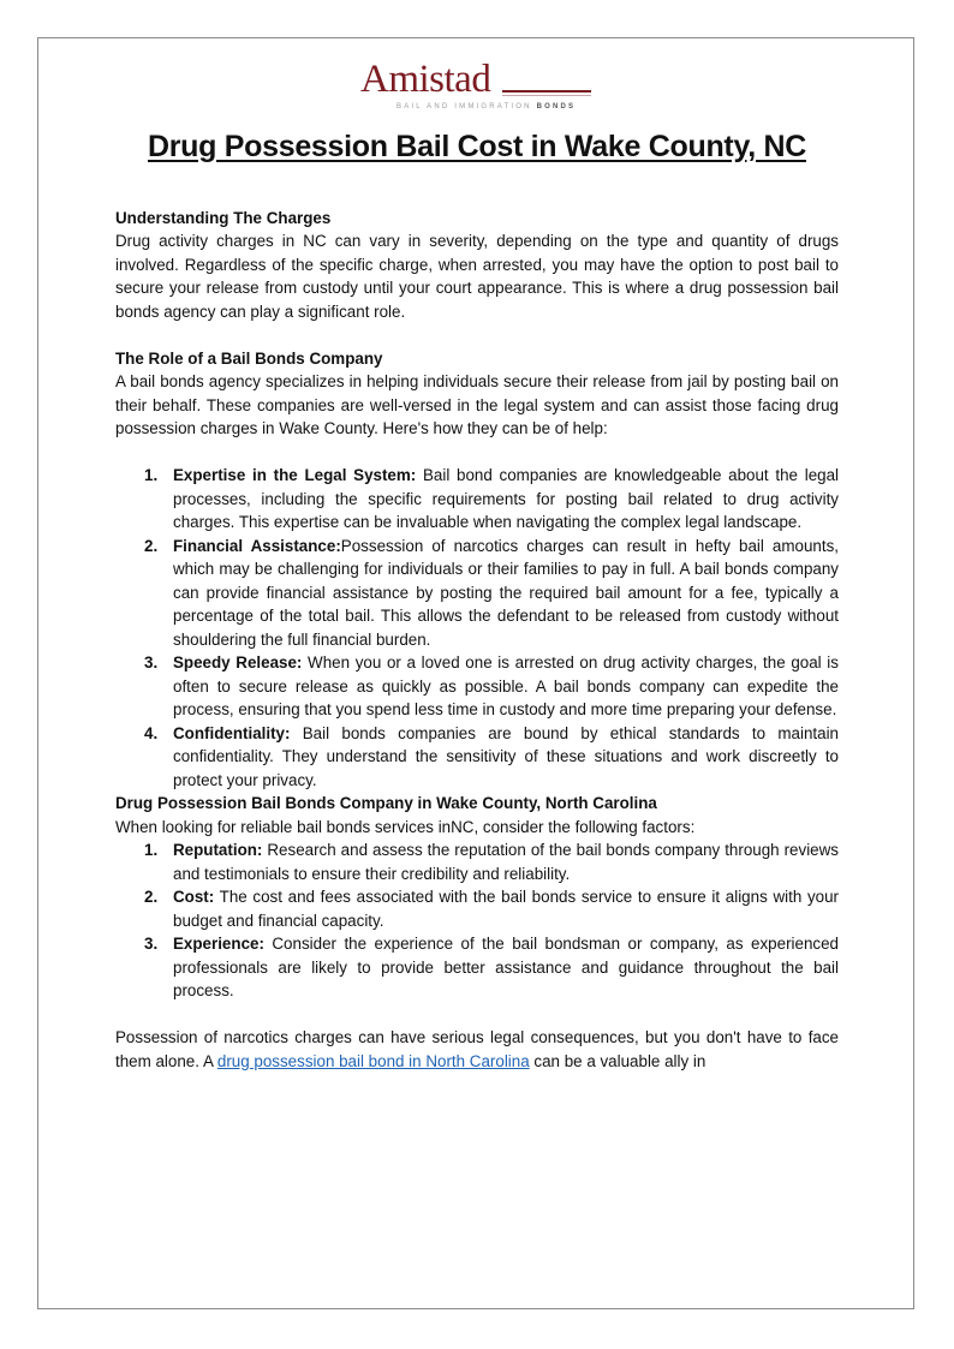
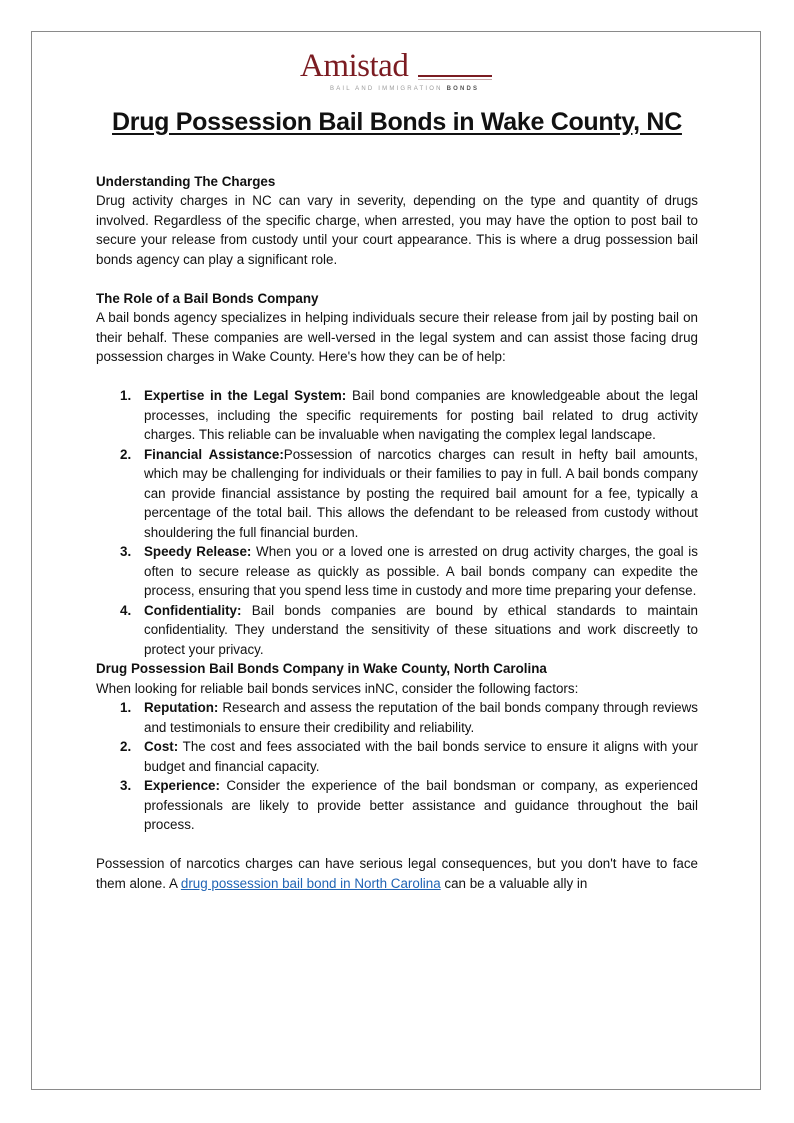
  Amistad
- Drug Possession Bail Cost in Wake County, NC
+ Drug Possession Bail Bonds in Wake County, NC
  Understanding The Charges
  Drug activity charges in NC can vary in severity, depending on the type and quantity of drugs involved. Regardless of the specific charge, when arrested, you may have the option to post bail to secure your release from custody until your court appearance. This is where a drug possession bail bonds agency can play a significant role.
  The Role of a Bail Bonds Company
  A bail bonds agency specializes in helping individuals secure their release from jail by posting bail on their behalf. These companies are well-versed in the legal system and can assist those facing drug possession charges in Wake County. Here's how they can be of help:
  1.
- Expertise in the Legal System: Bail bond companies are knowledgeable about the legal processes, including the specific requirements for posting bail related to drug activity charges. This expertise can be invaluable when navigating the complex legal landscape.
+ Expertise in the Legal System: Bail bond companies are knowledgeable about the legal processes, including the specific requirements for posting bail related to drug activity charges. This reliable can be invaluable when navigating the complex legal landscape.
  2.
  Financial Assistance:Possession of narcotics charges can result in hefty bail amounts, which may be challenging for individuals or their families to pay in full. A bail bonds company can provide financial assistance by posting the required bail amount for a fee, typically a percentage of the total bail. This allows the defendant to be released from custody without shouldering the full financial burden.
  3.
  Speedy Release: When you or a loved one is arrested on drug activity charges, the goal is often to secure release as quickly as possible. A bail bonds company can expedite the process, ensuring that you spend less time in custody and more time preparing your defense.
  4.
  Confidentiality: Bail bonds companies are bound by ethical standards to maintain confidentiality. They understand the sensitivity of these situations and work discreetly to protect your privacy.
  Drug Possession Bail Bonds Company in Wake County, North Carolina
  When looking for reliable bail bonds services inNC, consider the following factors:
  1.
  Reputation: Research and assess the reputation of the bail bonds company through reviews and testimonials to ensure their credibility and reliability.
  2.
  Cost: The cost and fees associated with the bail bonds service to ensure it aligns with your budget and financial capacity.
  3.
  Experience: Consider the experience of the bail bondsman or company, as experienced professionals are likely to provide better assistance and guidance throughout the bail process.
  Possession of narcotics charges can have serious legal consequences, but you don't have to face them alone. A drug possession bail bond in North Carolina can be a valuable ally in
